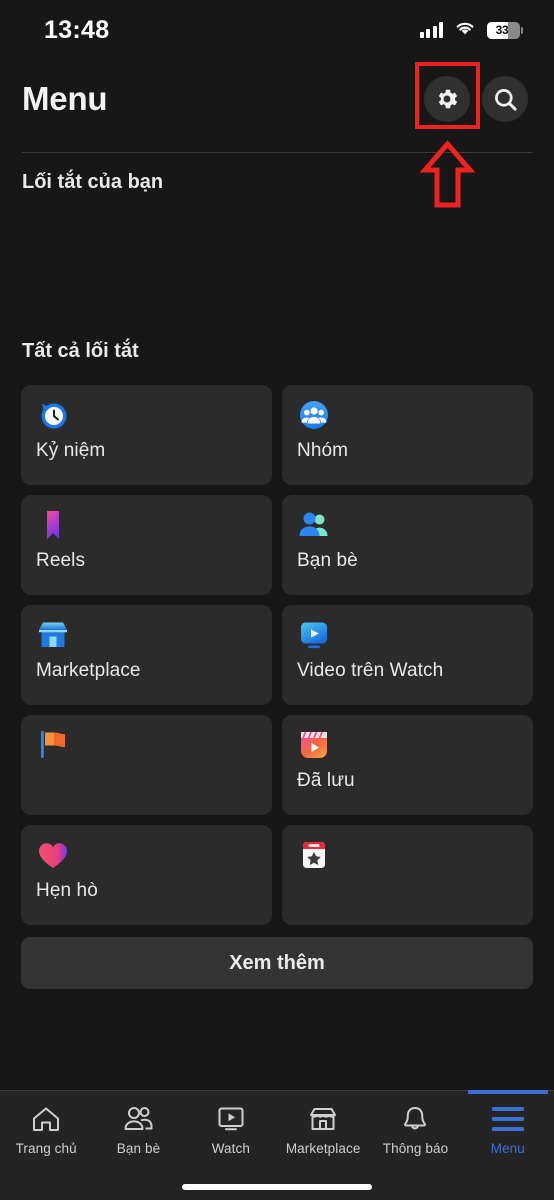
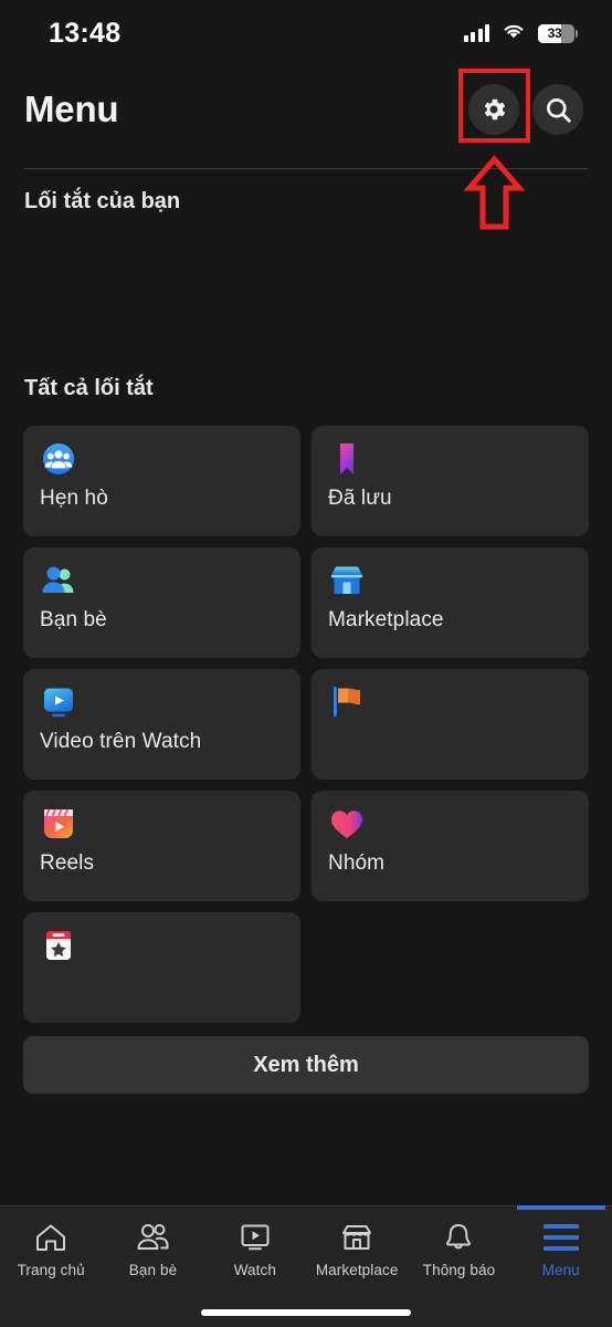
  13:48
  33
  Menu
  Lối tắt của bạn
  Tất cả lối tắt
- Kỷ niệm
- Nhóm
+ Hẹn hò
- Reels
+ Đã lưu
  Bạn bè
  Marketplace
  Video trên Watch
- Đã lưu
+ Reels
- Hẹn hò
+ Nhóm
  Xem thêm
  Trang chủ
  Bạn bè
  Watch
  Marketplace
  Thông báo
  Menu
